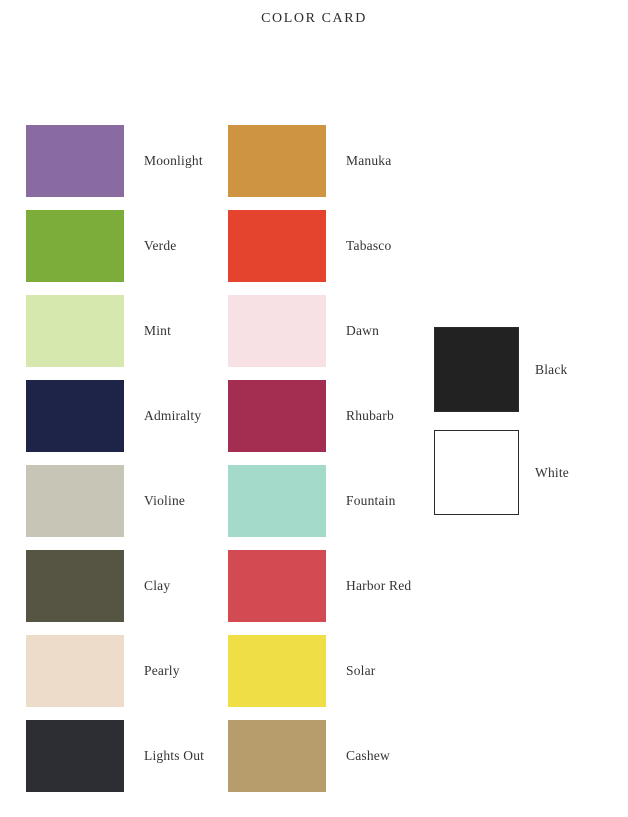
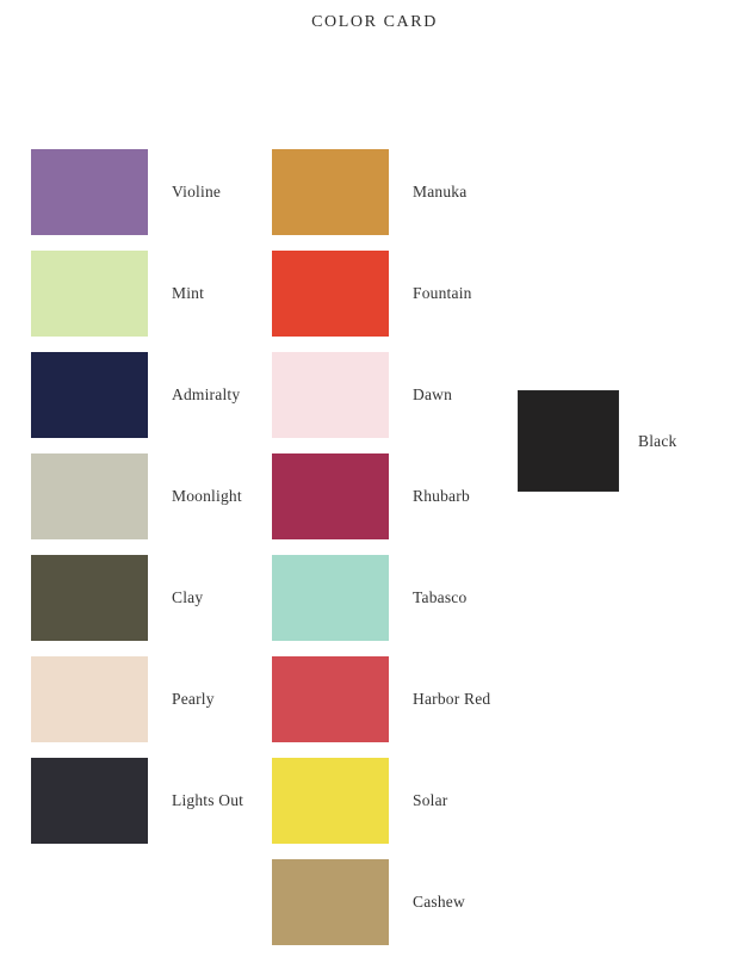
  COLOR CARD
- Moonlight
+ Violine
- Verde
  Mint
  Admiralty
- Violine
+ Moonlight
  Clay
  Pearly
  Lights Out
  Manuka
- Tabasco
+ Fountain
  Dawn
  Rhubarb
- Fountain
+ Tabasco
  Harbor Red
  Solar
  Cashew
  Black
- White
